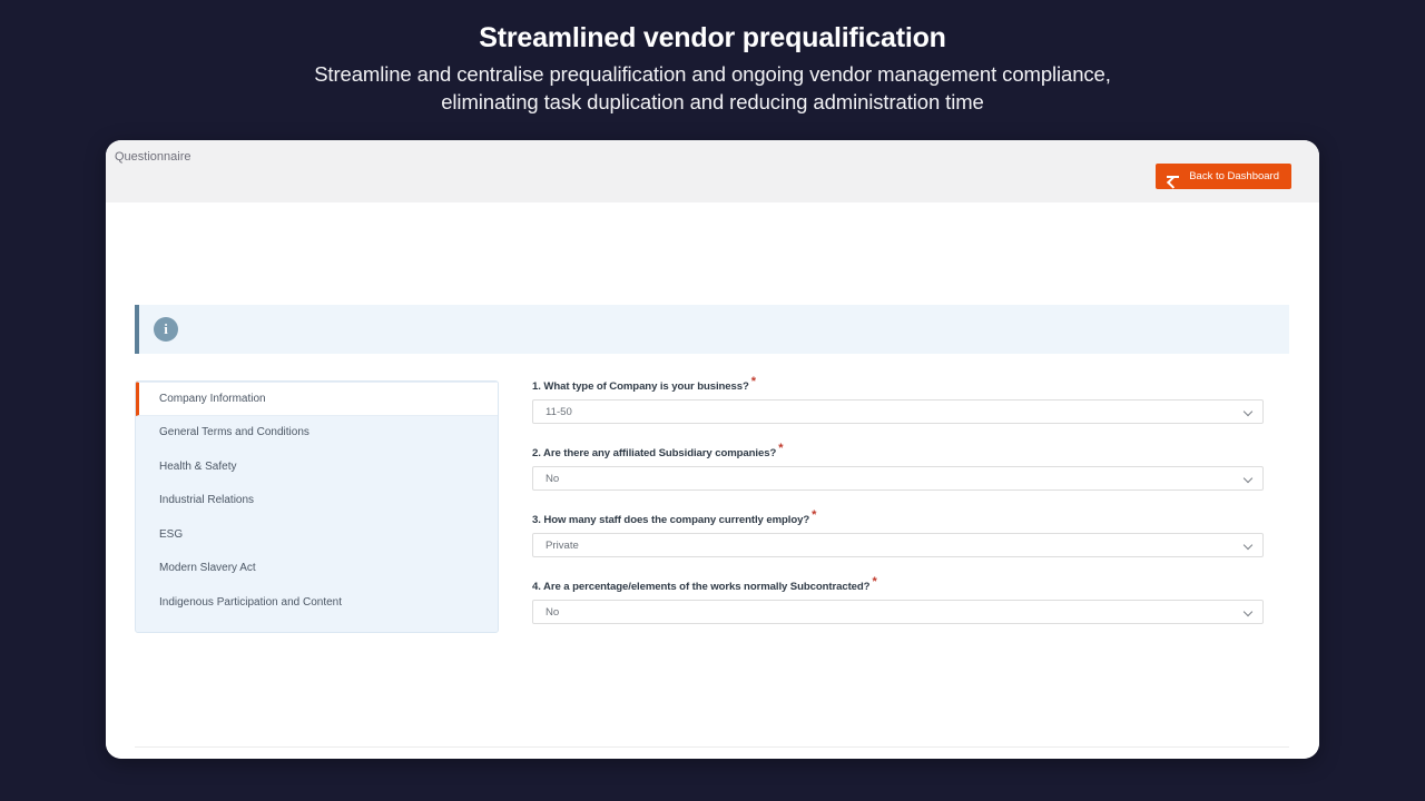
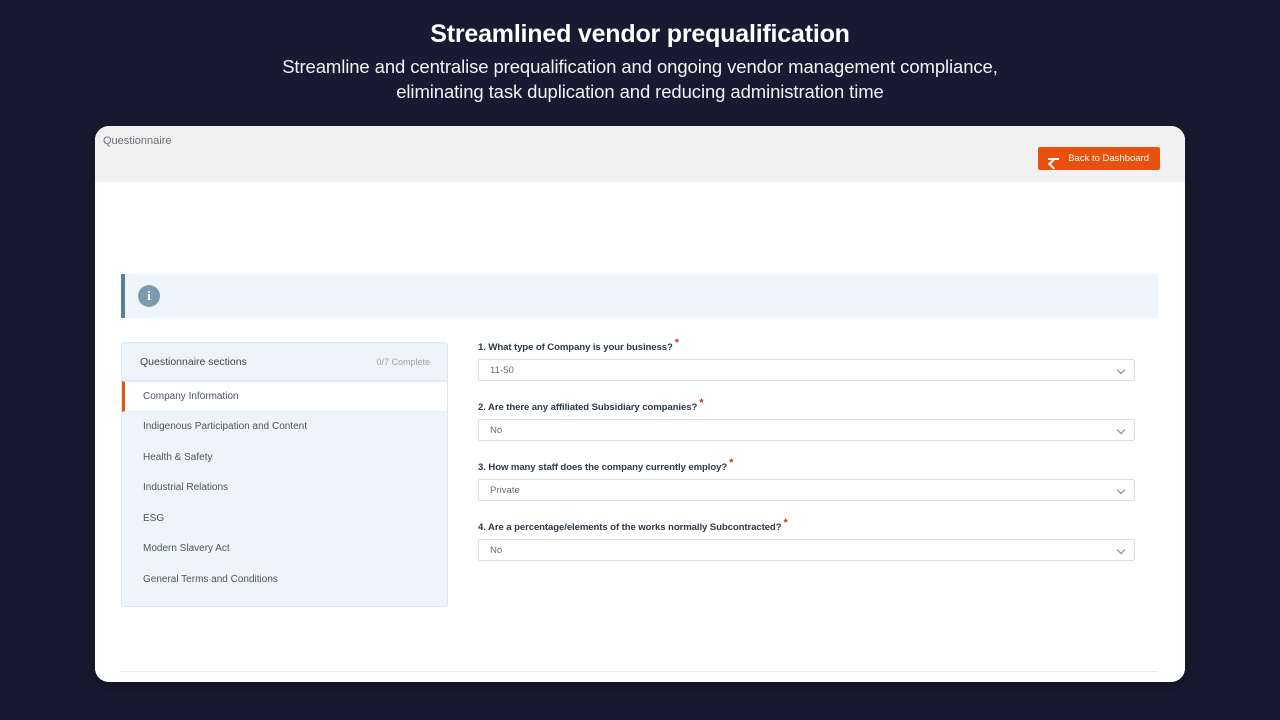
  Streamlined vendor prequalification
  Streamline and centralise prequalification and ongoing vendor management compliance,
  eliminating task duplication and reducing administration time
  Questionnaire
  Back to Dashboard
  i
+ Questionnaire sections
+ 0/7 Complete
  Company Information
- General Terms and Conditions
+ Indigenous Participation and Content
  Health & Safety
  Industrial Relations
  ESG
  Modern Slavery Act
- Indigenous Participation and Content
+ General Terms and Conditions
  1. What type of Company is your business? *
  11-50
  2. Are there any affiliated Subsidiary companies? *
  No
  3. How many staff does the company currently employ? *
  Private
  4. Are a percentage/elements of the works normally Subcontracted? *
  No
